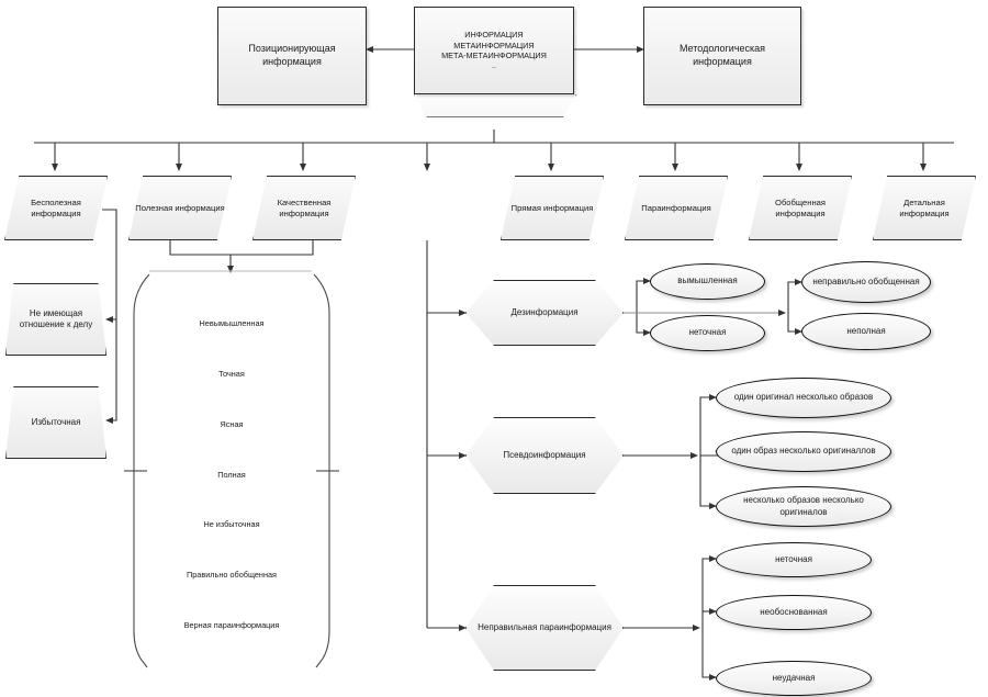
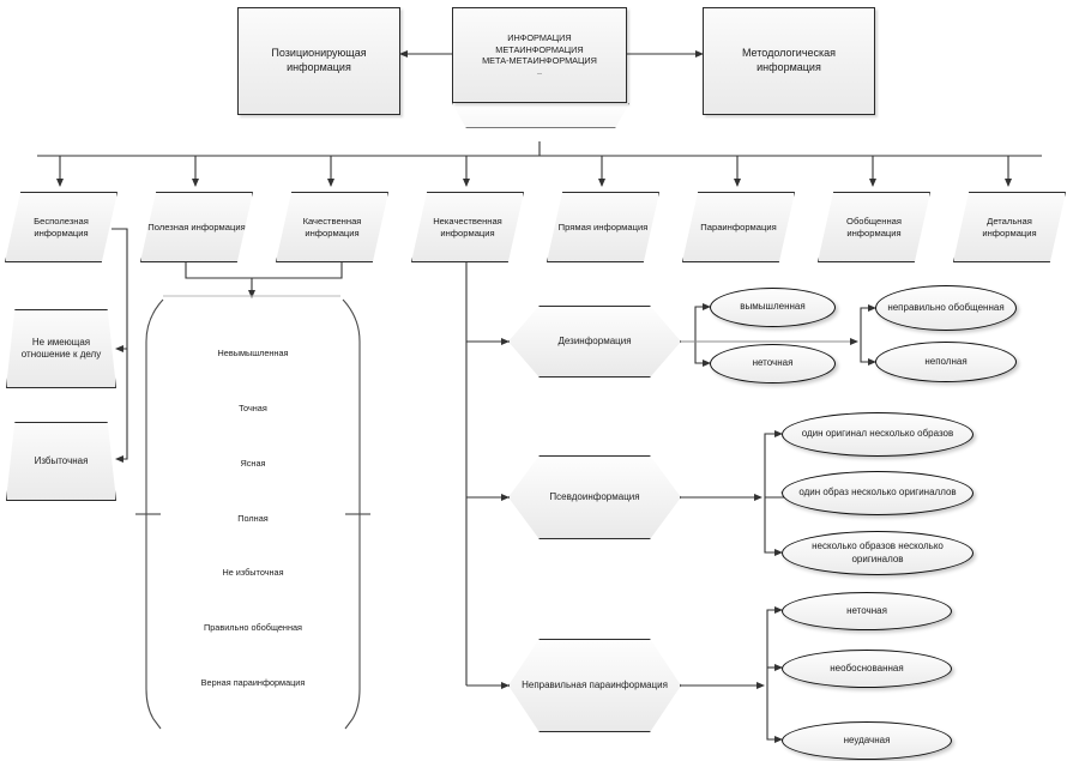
  Позиционирующая информация
  ИНФОРМАЦИЯ
  МЕТАИНФОРМАЦИЯ
  МЕТА-МЕТАИНФОРМАЦИЯ
  ..
  Методологическая информация
  Бесполезная информация
  Полезная информация
  Качественная информация
+ Некачественная информация
  Прямая информация
  Параинформация
  Обобщенная информация
  Детальная информация
  Не имеющая отношение к делу
  Избыточная
  Невымышленная
  Точная
  Ясная
  Полная
  Не избыточная
  Правильно обобщенная
  Верная параинформация
  Дезинформация
  Псевдоинформация
  Неправильная параинформация
  вымышленная
  неточная
  неправильно обобщенная
  неполная
  один оригинал несколько образов
  один образ несколько оригиналлов
  несколько образов несколько оригиналов
  неточная
  необоснованная
  неудачная
